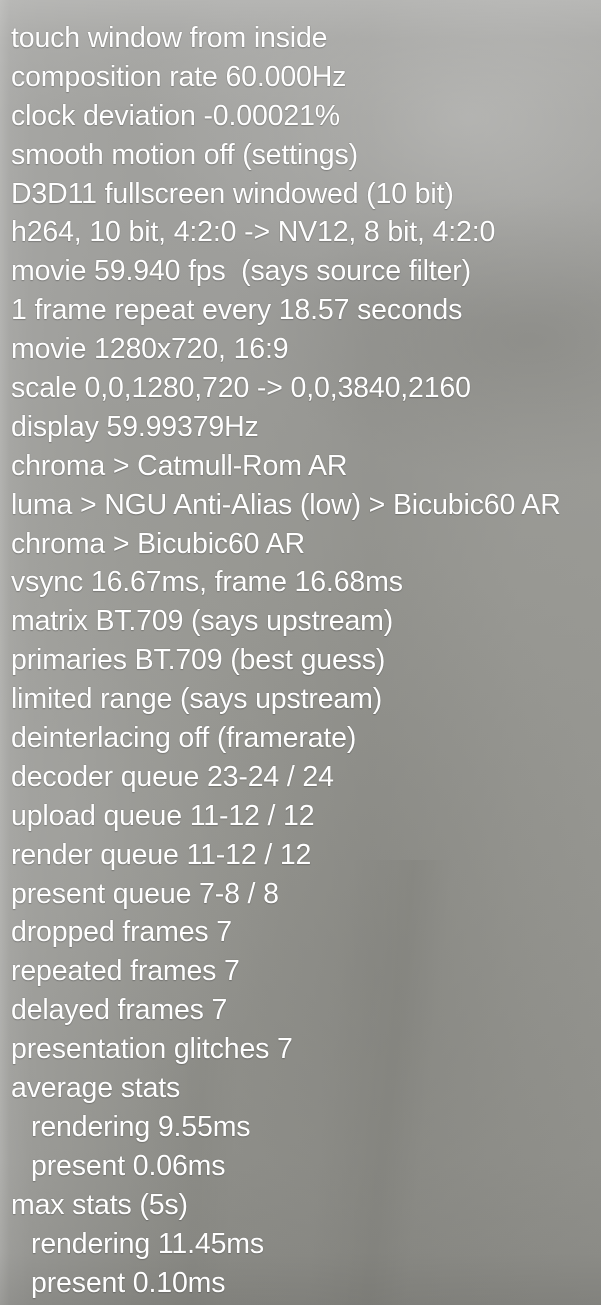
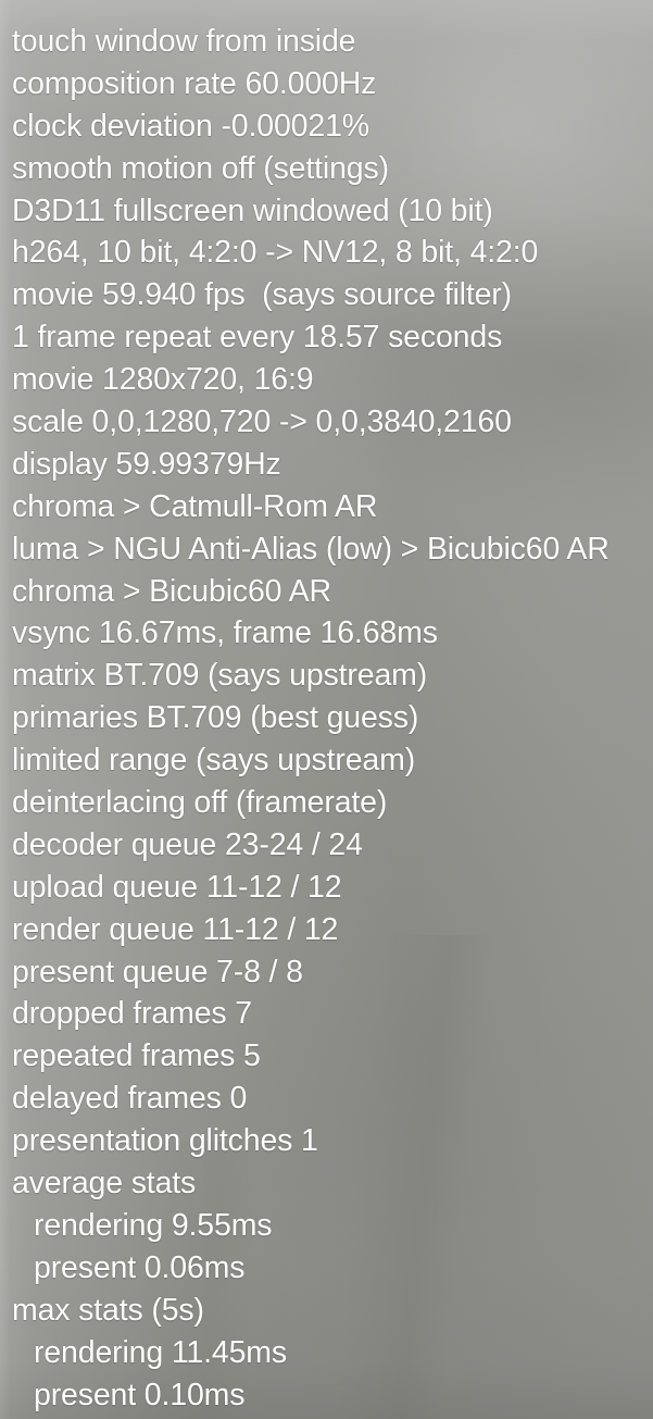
  touch window from inside
  composition rate 60.000Hz
  clock deviation -0.00021%
  smooth motion off (settings)
  D3D11 fullscreen windowed (10 bit)
  h264, 10 bit, 4:2:0 -> NV12, 8 bit, 4:2:0
  movie 59.940 fps (says source filter)
  1 frame repeat every 18.57 seconds
  movie 1280x720, 16:9
  scale 0,0,1280,720 -> 0,0,3840,2160
  display 59.99379Hz
  chroma > Catmull-Rom AR
  luma > NGU Anti-Alias (low) > Bicubic60 AR
  chroma > Bicubic60 AR
  vsync 16.67ms, frame 16.68ms
  matrix BT.709 (says upstream)
  primaries BT.709 (best guess)
  limited range (says upstream)
  deinterlacing off (framerate)
  decoder queue 23-24 / 24
  upload queue 11-12 / 12
  render queue 11-12 / 12
  present queue 7-8 / 8
  dropped frames 7
- repeated frames 7
+ repeated frames 5
- delayed frames 7
+ delayed frames 0
- presentation glitches 7
+ presentation glitches 1
  average stats
  rendering 9.55ms
  present 0.06ms
  max stats (5s)
  rendering 11.45ms
  present 0.10ms
